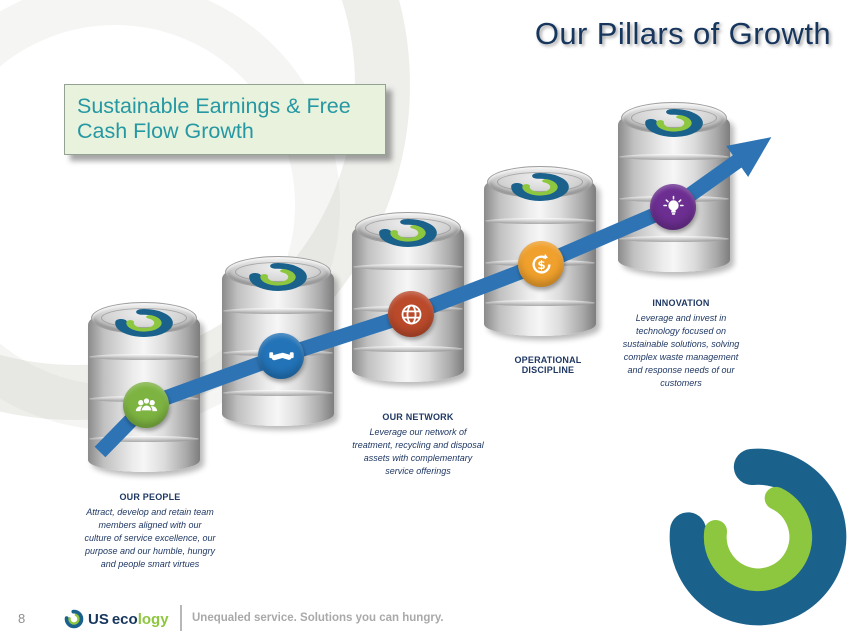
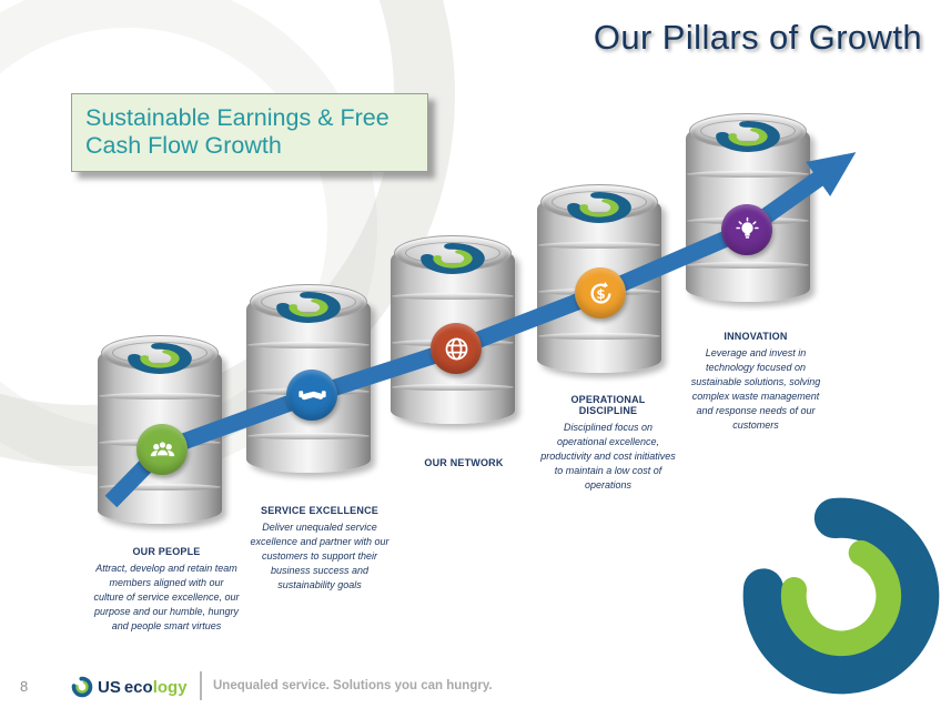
  Our Pillars of Growth
  Sustainable Earnings & Free Cash Flow Growth
  $
  OUR PEOPLE
  Attract, develop and retain team members aligned with our culture of service excellence, our purpose and our humble, hungry and people smart virtues
+ SERVICE EXCELLENCE
+ Deliver unequaled service excellence and partner with our customers to support their business success and sustainability goals
  OUR NETWORK
- Leverage our network of treatment, recycling and disposal assets with complementary service offerings
  OPERATIONAL DISCIPLINE
+ Disciplined focus on operational excellence, productivity and cost initiatives to maintain a low cost of operations
  INNOVATION
  Leverage and invest in technology focused on sustainable solutions, solving complex waste management and response needs of our customers
  8
  US
  eco
  logy
  Unequaled service. Solutions you can hungry.
